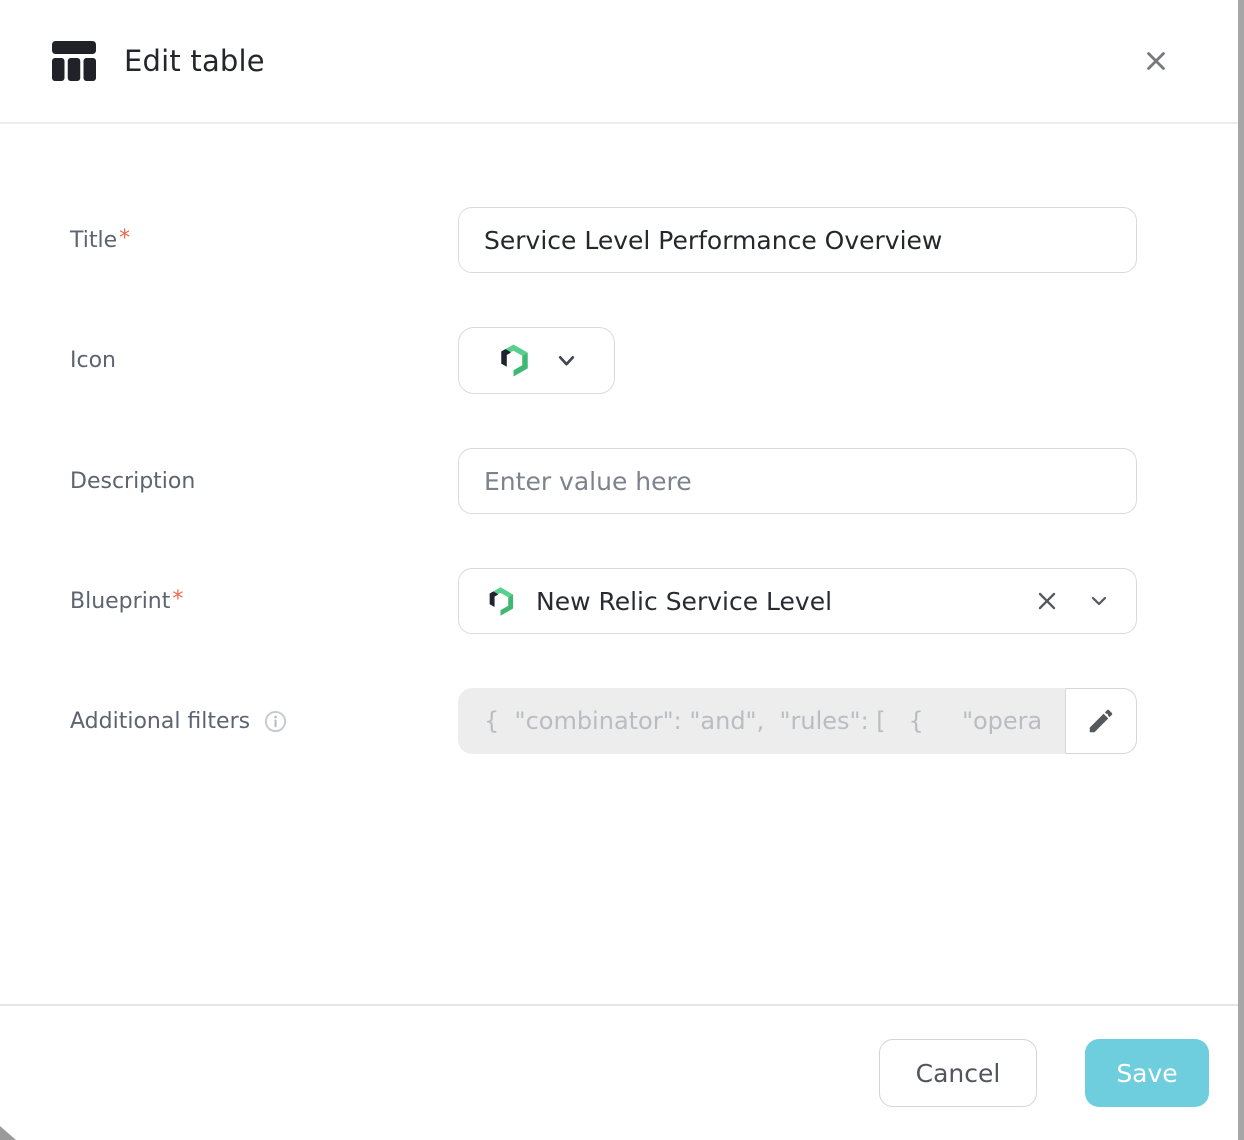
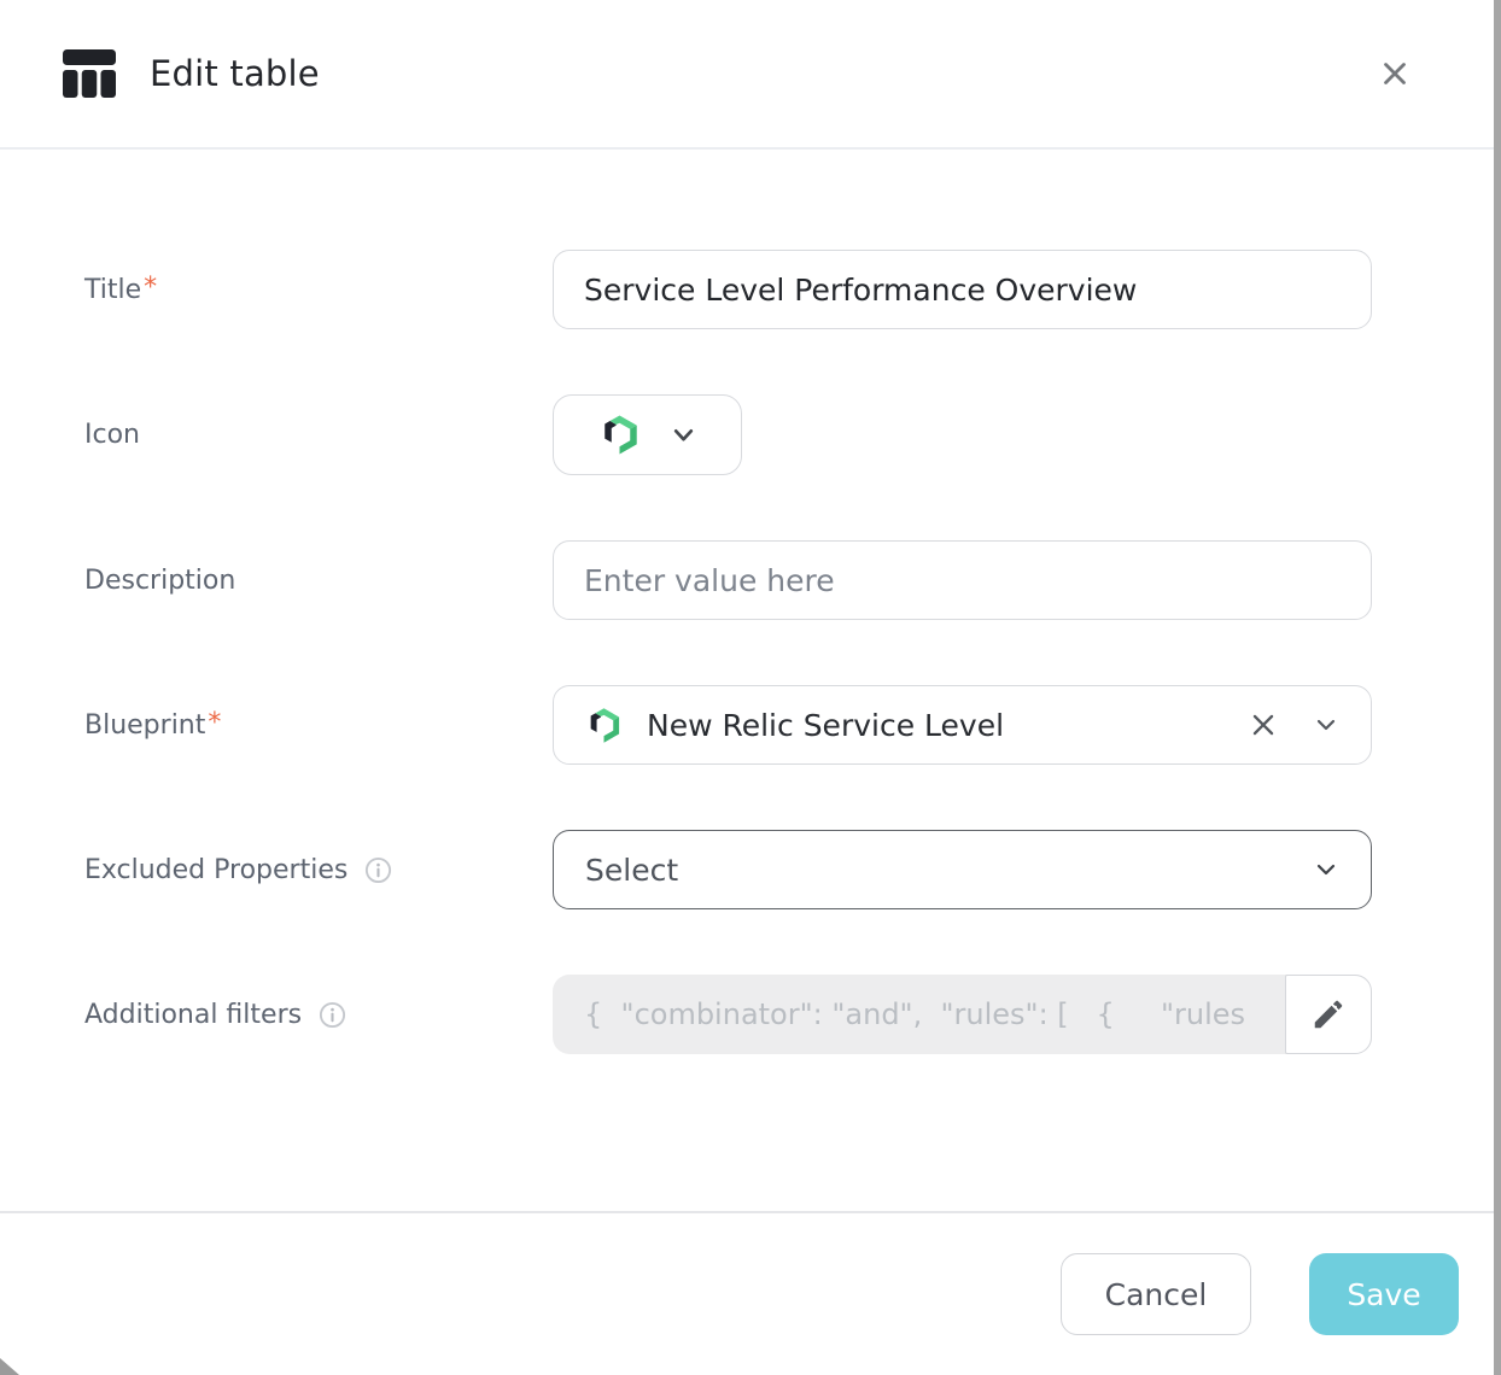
  Edit table
  Title
  *
  Service Level Performance Overview
  Icon
  Description
  Enter value here
  Blueprint
  *
  New Relic Service Level
+ Excluded Properties
+ Select
  Additional filters
- { "combinator": "and", "rules": [ { "opera
+ { "combinator": "and", "rules": [ { "rules
  Cancel
  Save
